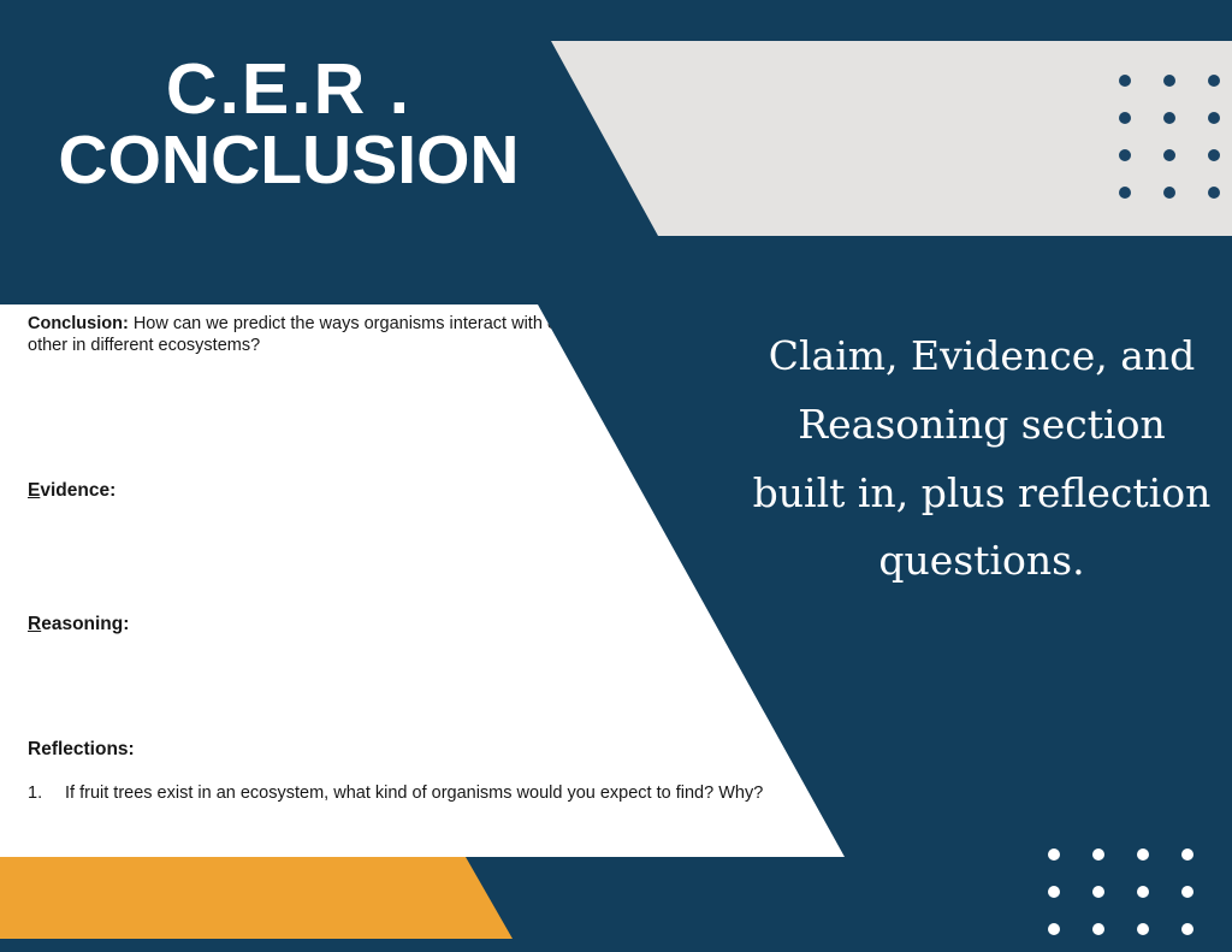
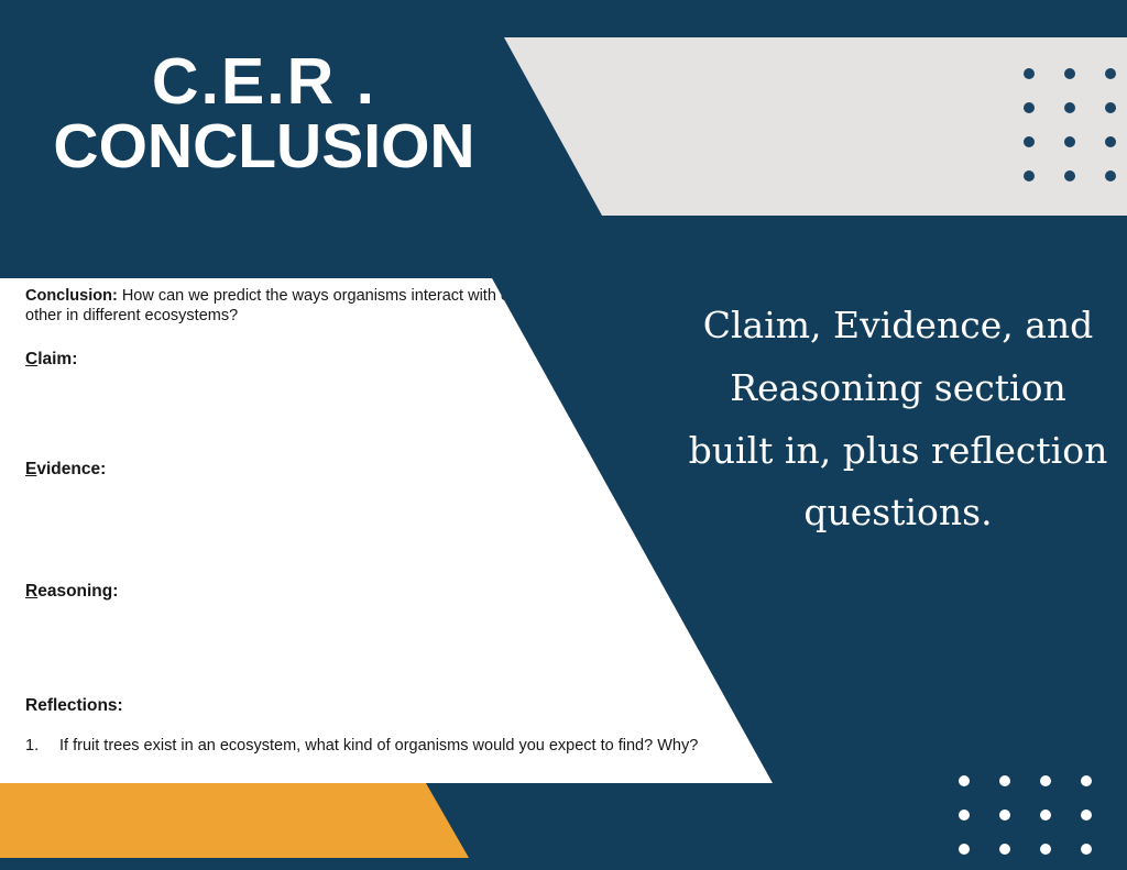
  C.E.R .
  CONCLUSION
  Conclusion: How can we predict the ways organisms interact with other in different ecosystems?
+ Claim:
  Evidence:
  Reasoning:
  Reflections:
  1.
  If fruit trees exist in an ecosystem, what kind of organisms would you expect to find? Why?
  Claim, Evidence, and Reasoning section built in, plus reflection questions.
